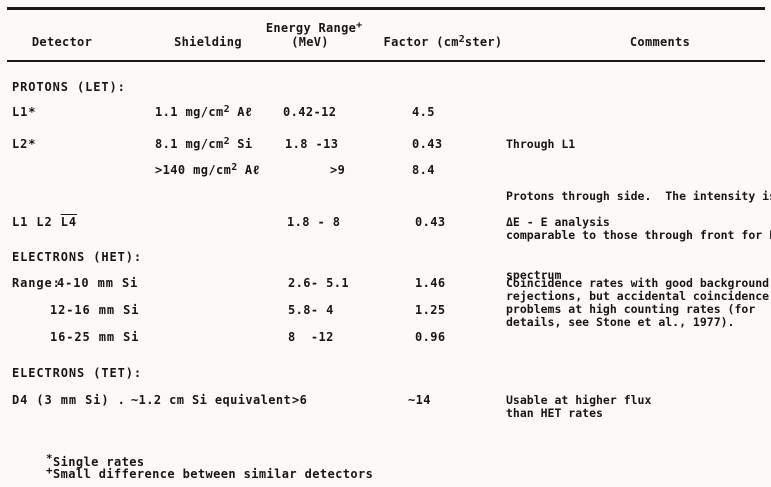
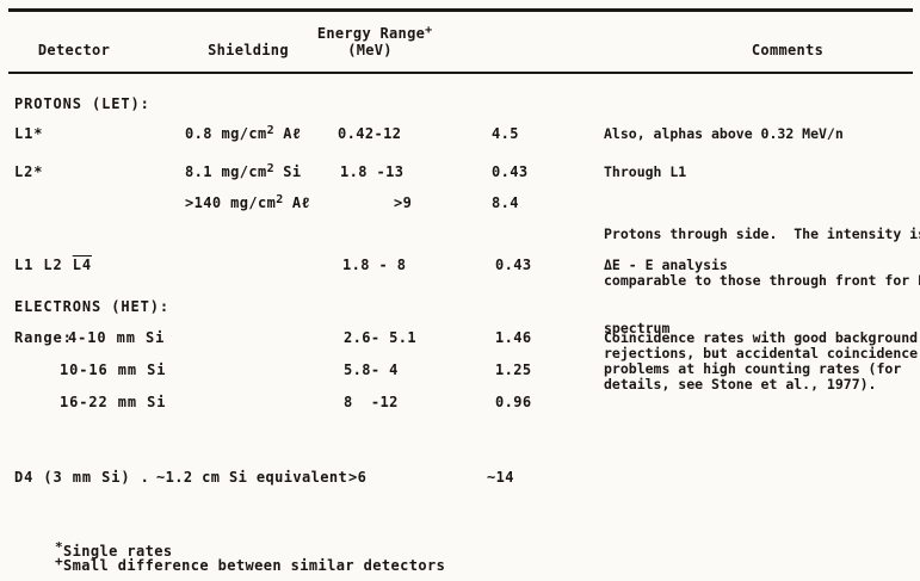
  Detector
  Shielding
  Energy Range+
  (MeV)
- Factor (cm2ster)
  Comments
  PROTONS (LET):
  L1*
- 1.1 mg/cm2 Aℓ
+ 0.8 mg/cm2 Aℓ
  0.42-12
  4.5
+ Also, alphas above 0.32 MeV/n
  L2*
  8.1 mg/cm2 Si
  1.8 -13
  0.43
  Through L1
  >140 mg/cm2 Aℓ
  >9
  8.4
  Protons through side. The intensity i
  comparable to those through front for
  spectrum
  L1 L2 L4
  1.8 - 8
  0.43
  ΔE - E analysis
  ELECTRONS (HET):
  Range:
  4-10 mm Si
  2.6- 5.1
  1.46
  Coincidence rates with good background
  rejections, but accidental coincidence
  problems at high counting rates (for
  details, see Stone et al., 1977).
- 12-16 mm Si
+ 10-16 mm Si
  5.8- 4
  1.25
- 16-25 mm Si
+ 16-22 mm Si
  8 -12
  0.96
- ELECTRONS (TET):
  D4 (3 mm Si) .
  ~1.2 cm Si equivalent
  >6
  ~14
- Usable at higher flux
- than HET rates
  *Single rates
  +Small difference between similar detectors
